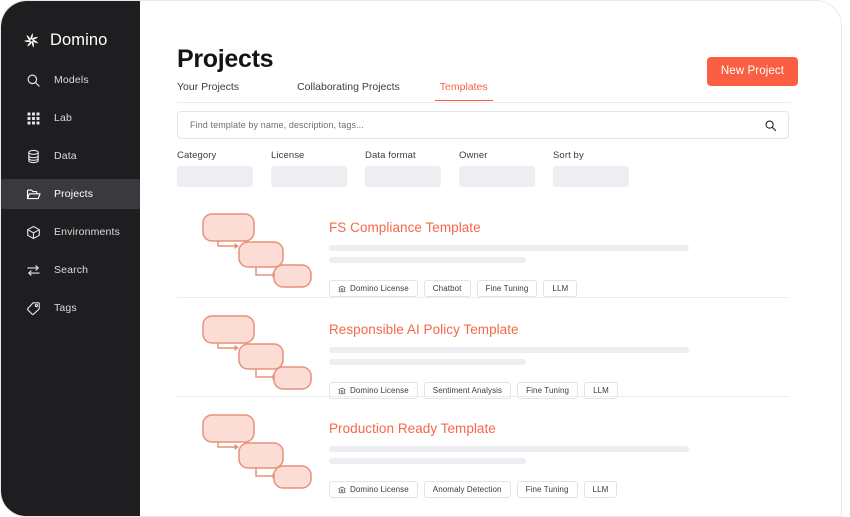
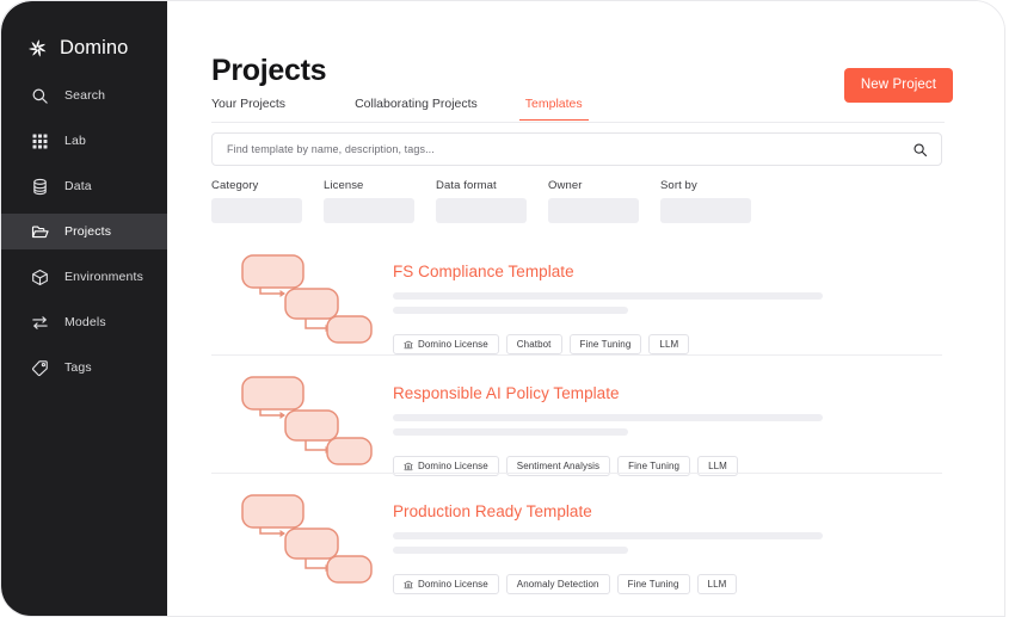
  Domino
- Models
+ Search
  Lab
  Data
  Projects
  Environments
- Search
+ Models
  Tags
  Projects
  New Project
  Your Projects
  Collaborating Projects
  Templates
  Find template by name, description, tags...
  Category
  License
  Data format
  Owner
  Sort by
  FS Compliance Template
  Domino License
  Chatbot
  Fine Tuning
  LLM
  Responsible AI Policy Template
  Domino License
  Sentiment Analysis
  Fine Tuning
  LLM
  Production Ready Template
  Domino License
  Anomaly Detection
  Fine Tuning
  LLM
